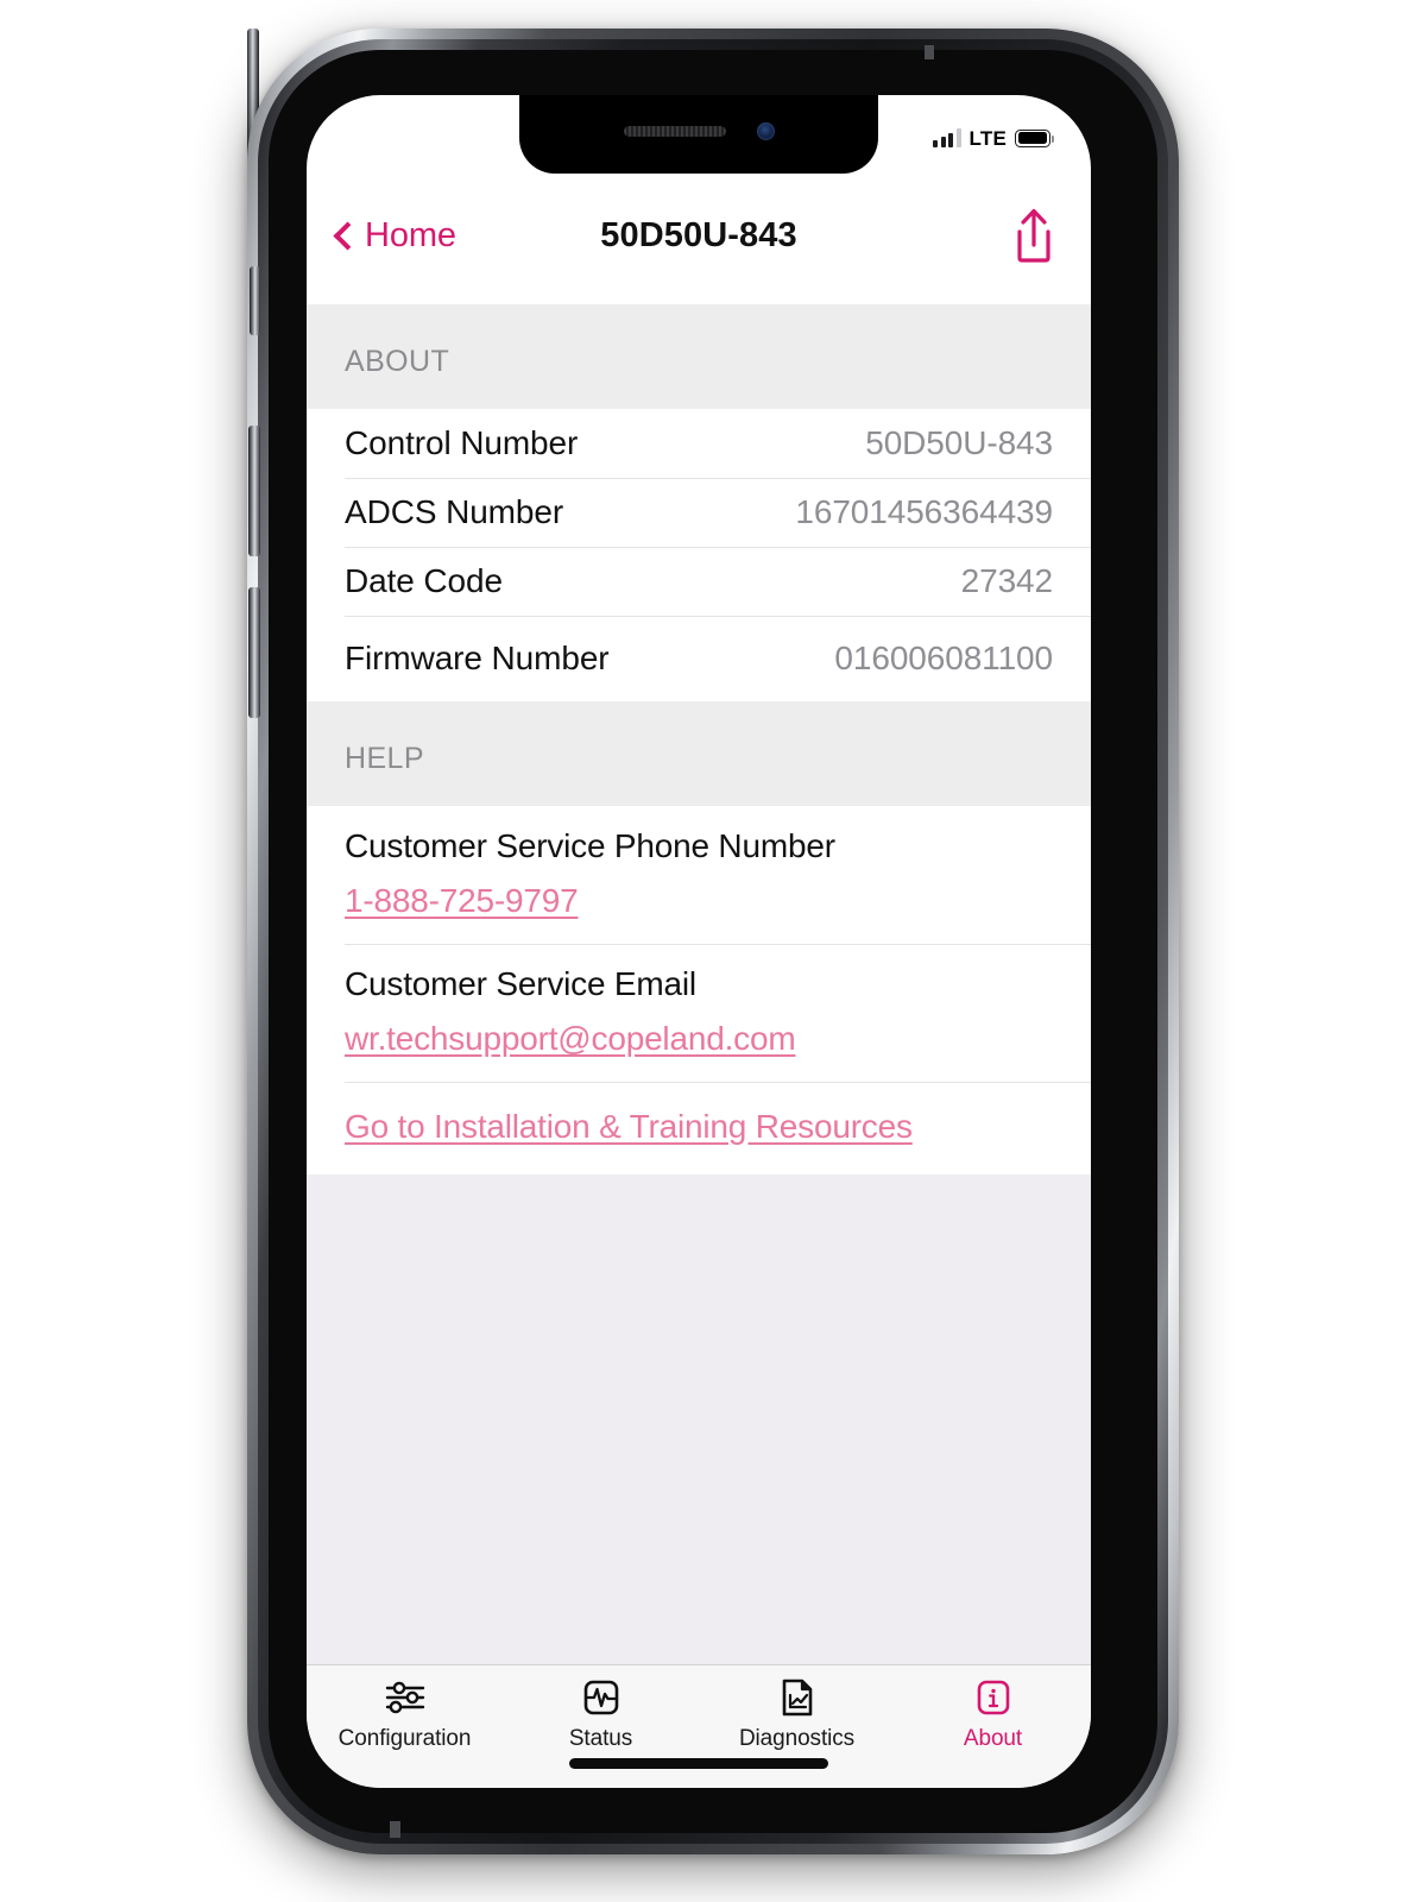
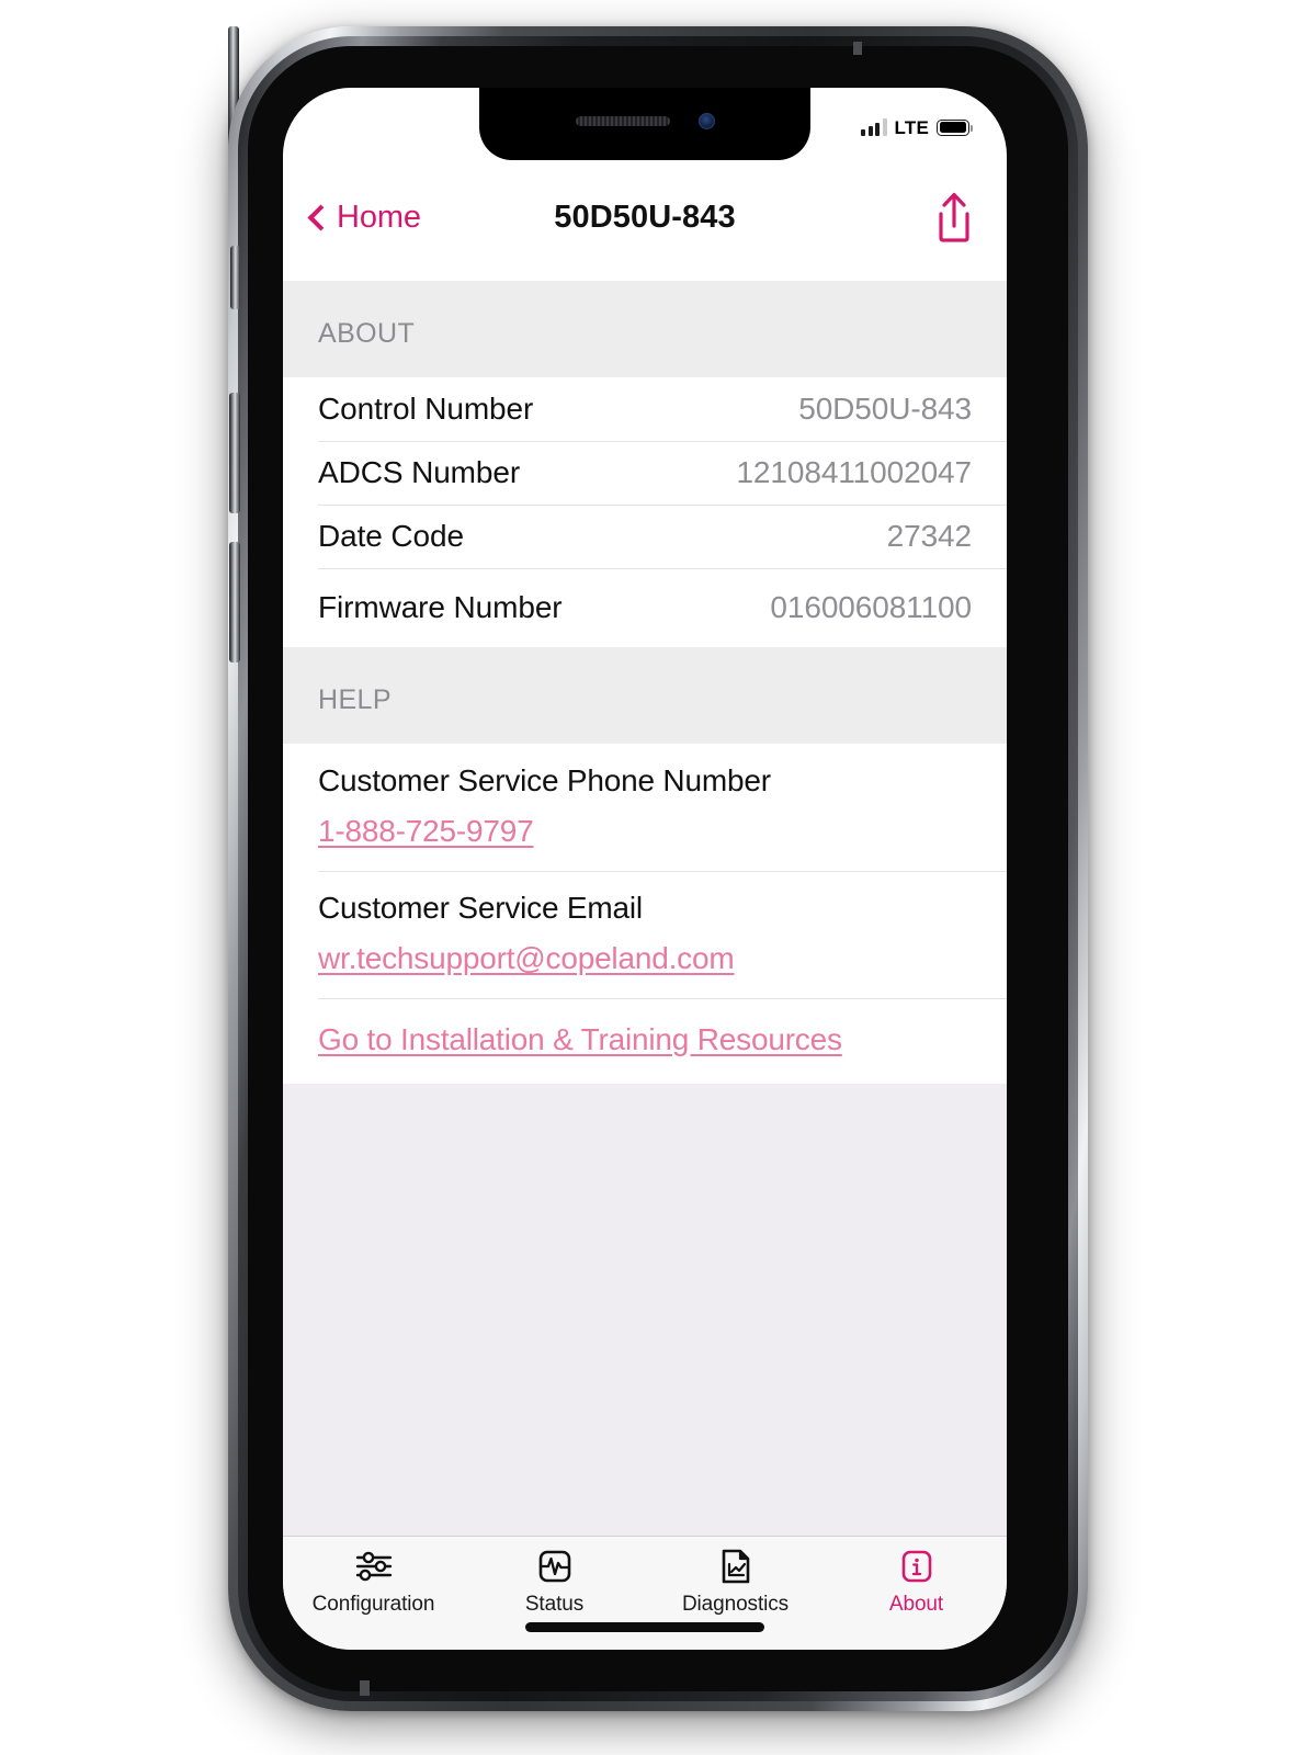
  LTE
  Home
  50D50U-843
  ABOUT
  Control Number
  50D50U-843
  ADCS Number
- 16701456364439
+ 12108411002047
  Date Code
  27342
  Firmware Number
  016006081100
  HELP
  Customer Service Phone Number
  1-888-725-9797
  Customer Service Email
  wr.techsupport@copeland.com
  Go to Installation & Training Resources
  Configuration
  Status
  Diagnostics
  About
